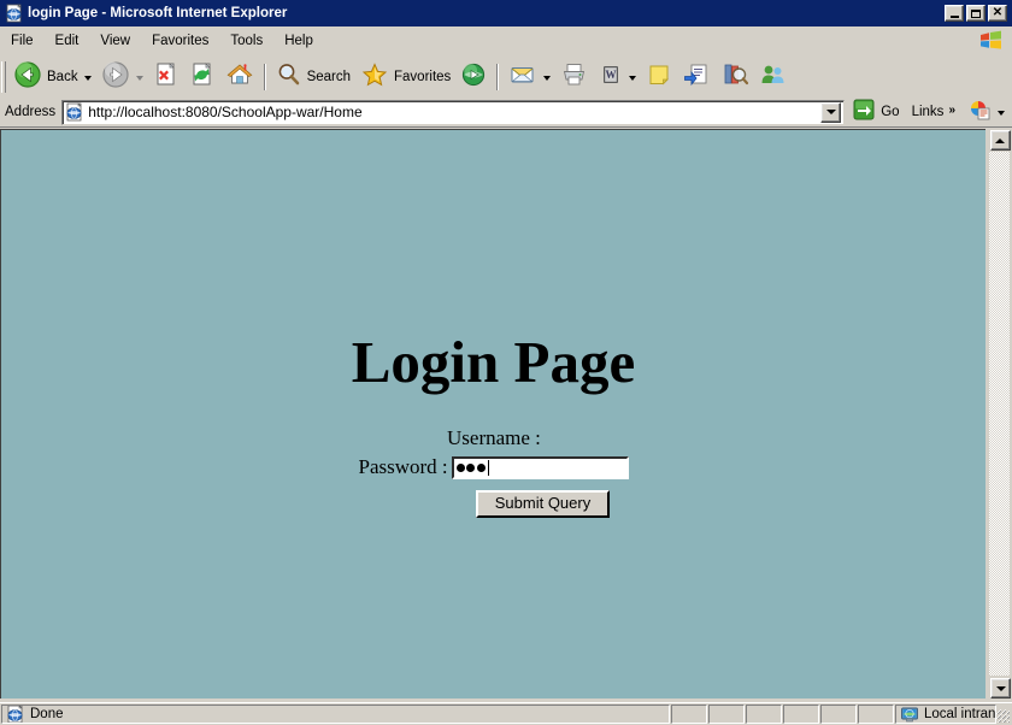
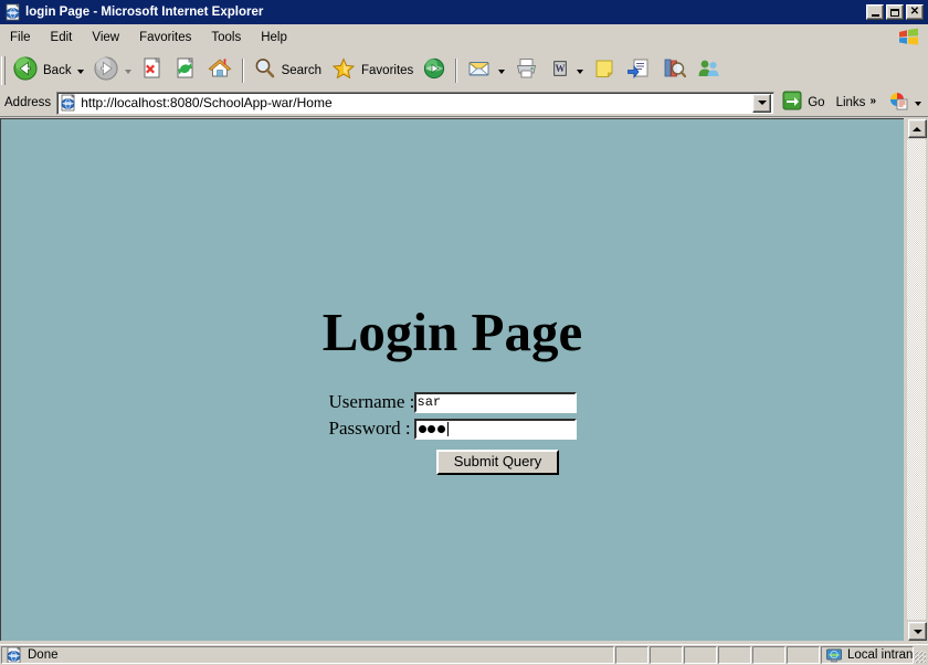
  login Page - Microsoft Internet Explorer
  ✕
  File
  Edit
  View
  Favorites
  Tools
  Help
  Back
  Search
  Favorites
  W
  Address
  http://localhost:8080/SchoolApp-war/Home
  Go
  Links
  »
  Login Page
  Username :
+ sar
  Password :
  Submit Query
  Done
  Local intran
